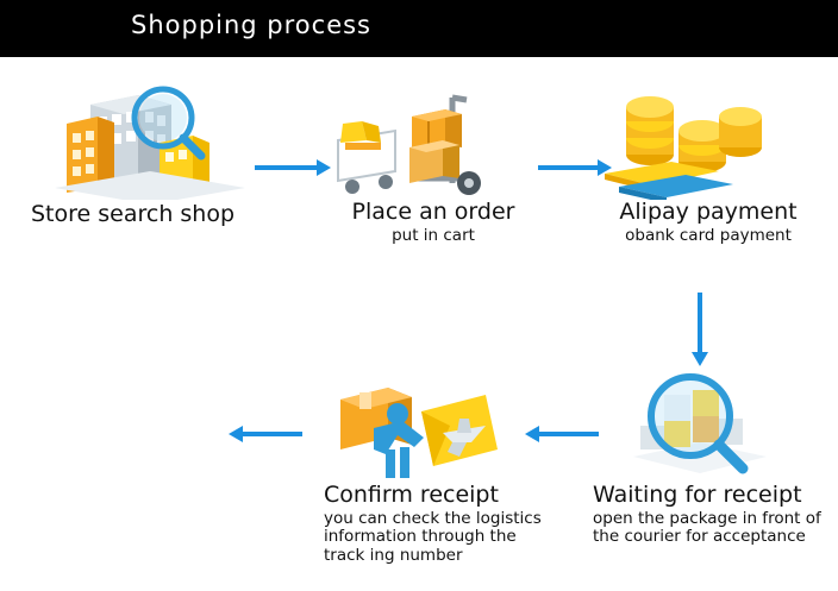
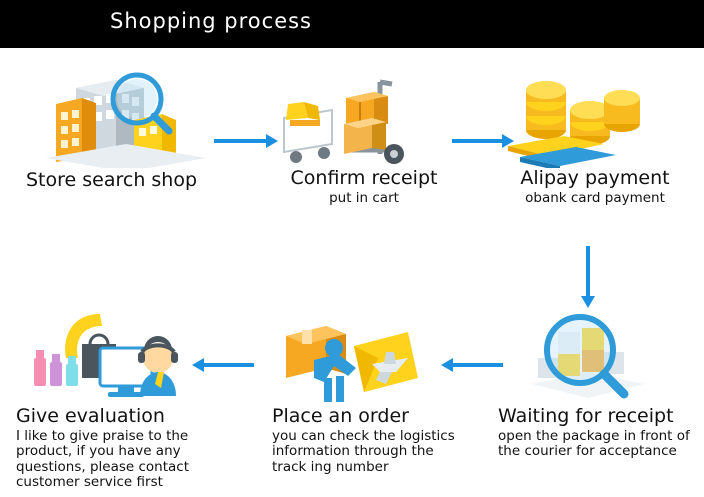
  Shopping process
  Store search shop
- Place an order
+ Confirm receipt
  put in cart
  Alipay payment
  obank card payment
  Waiting for receipt
  open the package in front of the courier for acceptance
- Confirm receipt
+ Place an order
  you can check the logistics information through the track ing number
+ Give evaluation
+ I like to give praise to the product, if you have any questions, please contact customer service first
